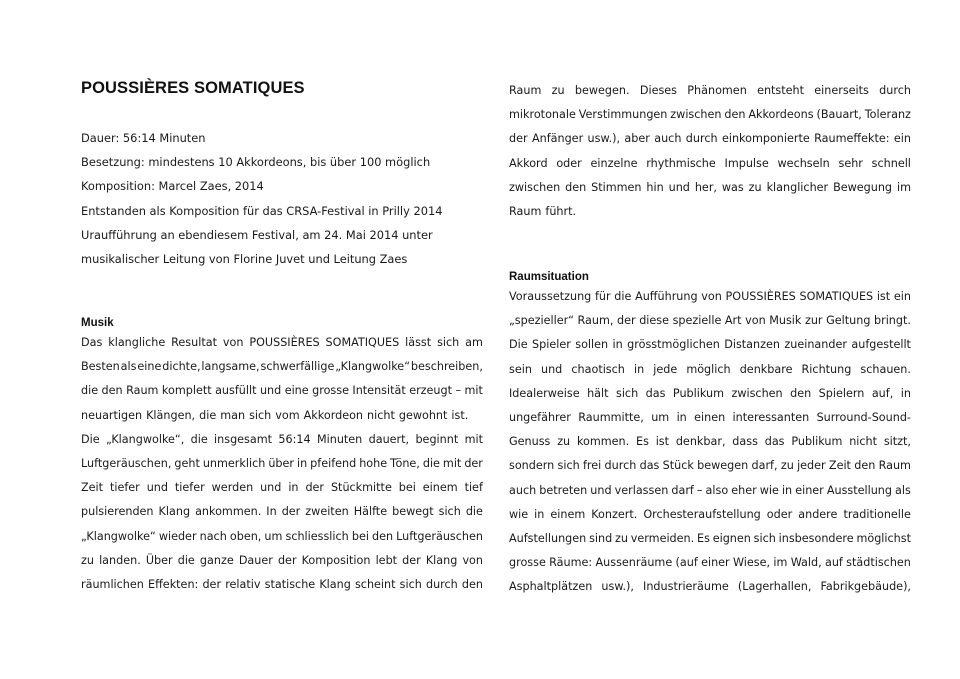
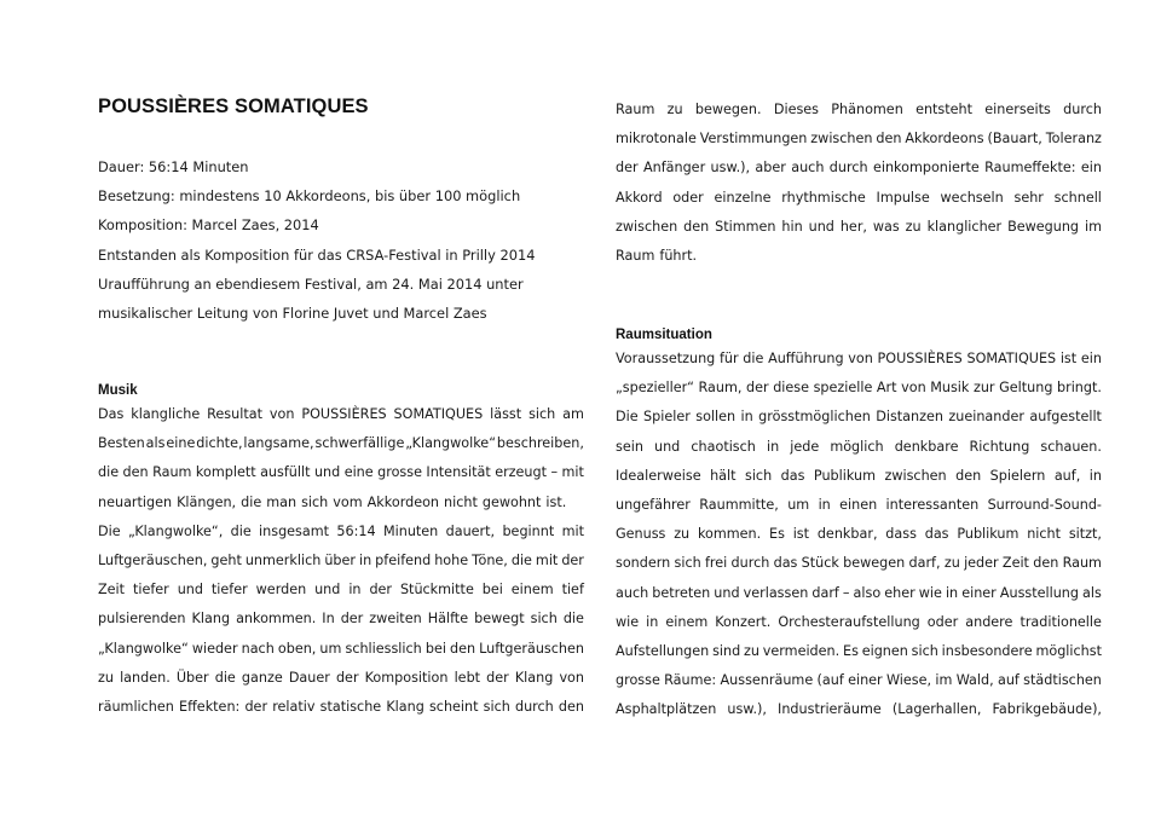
  POUSSIÈRES SOMATIQUES
  Dauer: 56:14 Minuten
  Besetzung: mindestens 10 Akkordeons, bis über 100 möglich
  Komposition: Marcel Zaes, 2014
  Entstanden als Komposition für das CRSA-Festival in Prilly 2014
  Uraufführung an ebendiesem Festival, am 24. Mai 2014 unter
- musikalischer Leitung von Florine Juvet und Leitung Zaes
+ musikalischer Leitung von Florine Juvet und Marcel Zaes
  Musik
  Das
  klangliche
  Resultat
  von
  POUSSIÈRES
  SOMATIQUES
  lässt
  sich
  am
  Besten
  als
  eine
  dichte,
  langsame,
  schwerfällige
  „Klangwolke“
  beschreiben,
  die
  den
  Raum
  komplett
  ausfüllt
  und
  eine
  grosse
  Intensität
  erzeugt
  –
  mit
  neuartigen
  Klängen,
  die
  man
  sich
  vom
  Akkordeon
  nicht
  gewohnt
  ist.
  Die
  „Klangwolke“,
  die
  insgesamt
  56:14
  Minuten
  dauert,
  beginnt
  mit
  Luftgeräuschen,
  geht
  unmerklich
  über
  in
  pfeifend
  hohe
  Töne,
  die
  mit
  der
  Zeit
  tiefer
  und
  tiefer
  werden
  und
  in
  der
  Stückmitte
  bei
  einem
  tief
  pulsierenden
  Klang
  ankommen.
  In
  der
  zweiten
  Hälfte
  bewegt
  sich
  die
  „Klangwolke“
  wieder
  nach
  oben,
  um
  schliesslich
  bei
  den
  Luftgeräuschen
  zu
  landen.
  Über
  die
  ganze
  Dauer
  der
  Komposition
  lebt
  der
  Klang
  von
  räumlichen
  Effekten:
  der
  relativ
  statische
  Klang
  scheint
  sich
  durch
  den
  Raum
  zu
  bewegen.
  Dieses
  Phänomen
  entsteht
  einerseits
  durch
  mikrotonale
  Verstimmungen
  zwischen
  den
  Akkordeons
  (Bauart,
  Toleranz
  der
  Anfänger
  usw.),
  aber
  auch
  durch
  einkomponierte
  Raumeffekte:
  ein
  Akkord
  oder
  einzelne
  rhythmische
  Impulse
  wechseln
  sehr
  schnell
  zwischen
  den
  Stimmen
  hin
  und
  her,
  was
  zu
  klanglicher
  Bewegung
  im
  Raum
  führt.
  Raumsituation
  Voraussetzung
  für
  die
  Aufführung
  von
  POUSSIÈRES
  SOMATIQUES
  ist
  ein
  „spezieller“
  Raum,
  der
  diese
  spezielle
  Art
  von
  Musik
  zur
  Geltung
  bringt.
  Die
  Spieler
  sollen
  in
  grösstmöglichen
  Distanzen
  zueinander
  aufgestellt
  sein
  und
  chaotisch
  in
  jede
  möglich
  denkbare
  Richtung
  schauen.
  Idealerweise
  hält
  sich
  das
  Publikum
  zwischen
  den
  Spielern
  auf,
  in
  ungefährer
  Raummitte,
  um
  in
  einen
  interessanten
  Surround-Sound-
  Genuss
  zu
  kommen.
  Es
  ist
  denkbar,
  dass
  das
  Publikum
  nicht
  sitzt,
  sondern
  sich
  frei
  durch
  das
  Stück
  bewegen
  darf,
  zu
  jeder
  Zeit
  den
  Raum
  auch
  betreten
  und
  verlassen
  darf
  –
  also
  eher
  wie
  in
  einer
  Ausstellung
  als
  wie
  in
  einem
  Konzert.
  Orchesteraufstellung
  oder
  andere
  traditionelle
  Aufstellungen
  sind
  zu
  vermeiden.
  Es
  eignen
  sich
  insbesondere
  möglichst
  grosse
  Räume:
  Aussenräume
  (auf
  einer
  Wiese,
  im
  Wald,
  auf
  städtischen
  Asphaltplätzen
  usw.),
  Industrieräume
  (Lagerhallen,
  Fabrikgebäude),
